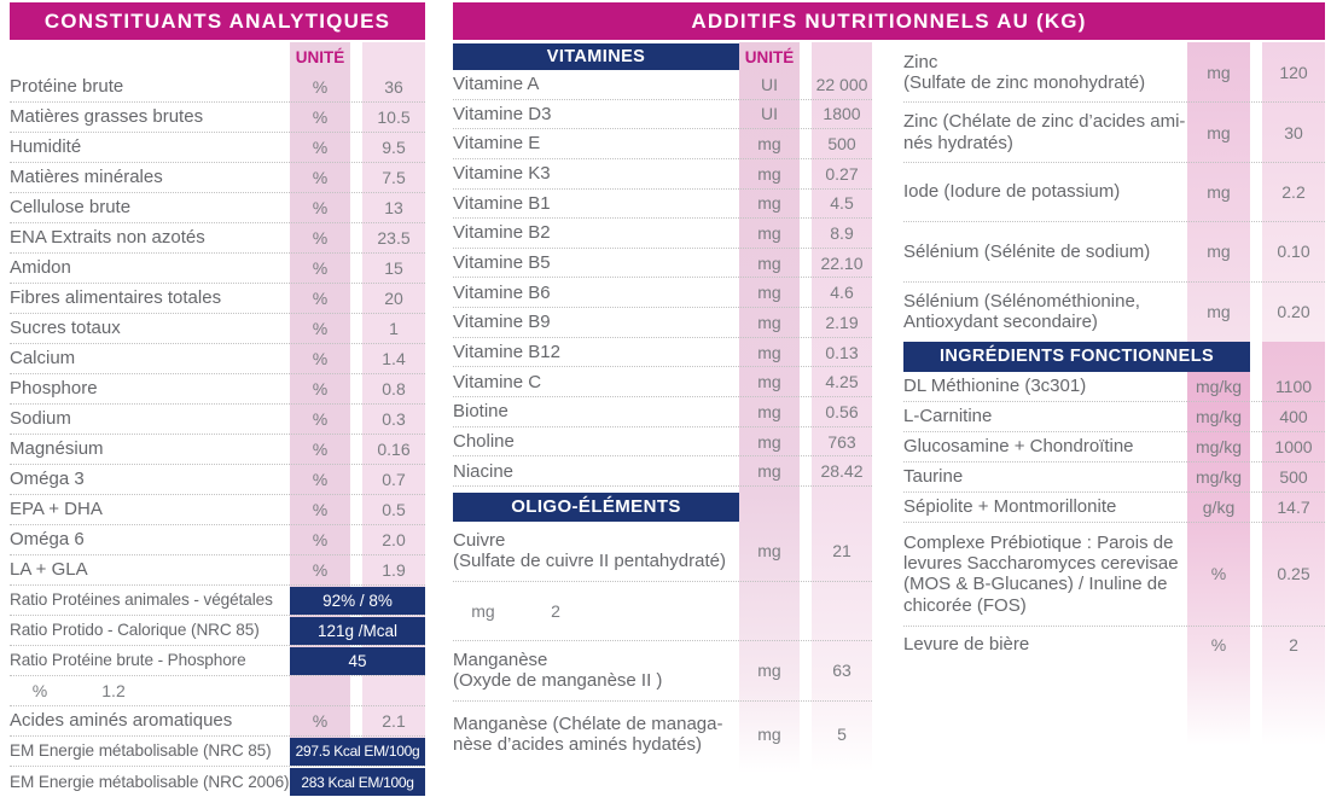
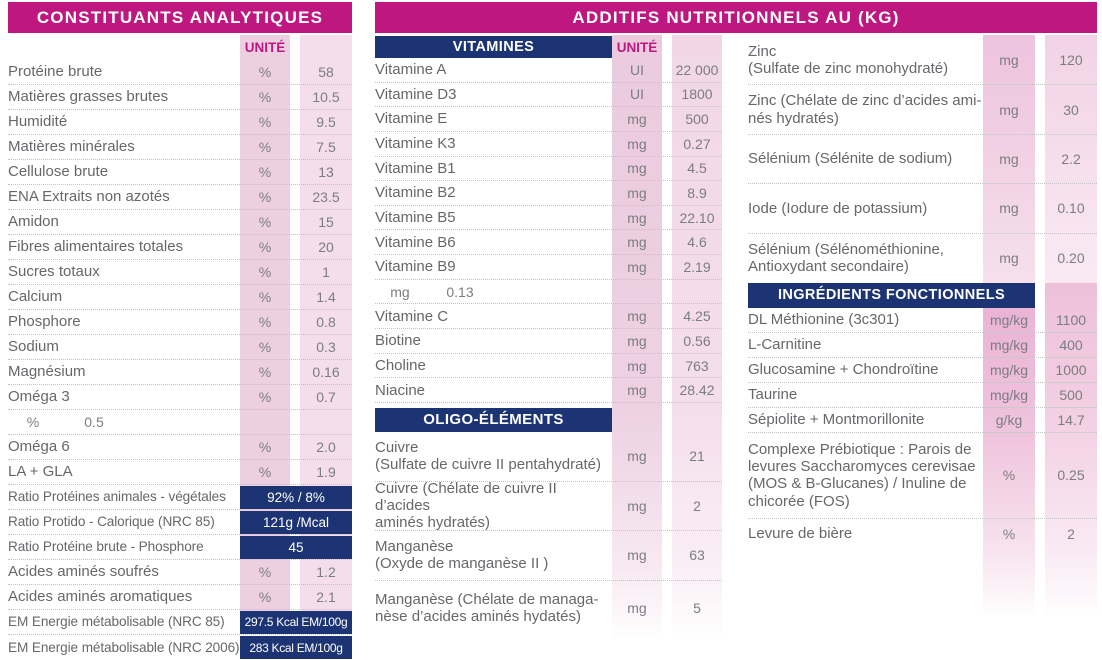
  CONSTITUANTS ANALYTIQUES
  UNITÉ
  Protéine brute
  %
- 36
+ 58
  Matières grasses brutes
  %
  10.5
  Humidité
  %
  9.5
  Matières minérales
  %
  7.5
  Cellulose brute
  %
  13
  ENA Extraits non azotés
  %
  23.5
  Amidon
  %
  15
  Fibres alimentaires totales
  %
  20
  Sucres totaux
  %
  1
  Calcium
  %
  1.4
  Phosphore
  %
  0.8
  Sodium
  %
  0.3
  Magnésium
  %
  0.16
  Oméga 3
  %
  0.7
- EPA + DHA
  %
  0.5
  Oméga 6
  %
  2.0
  LA + GLA
  %
  1.9
  Ratio Protéines animales - végétales
  92% / 8%
  Ratio Protido - Calorique (NRC 85)
  121g /Mcal
  Ratio Protéine brute - Phosphore
  45
+ Acides aminés soufrés
  %
  1.2
  Acides aminés aromatiques
  %
  2.1
  EM Energie métabolisable (NRC 85)
  297.5 Kcal EM/100g
  EM Energie métabolisable (NRC 2006)
  283 Kcal EM/100g
  ADDITIFS NUTRITIONNELS AU (KG)
  VITAMINES
  UNITÉ
  Vitamine A
  UI
  22 000
  Vitamine D3
  UI
  1800
  Vitamine E
  mg
  500
  Vitamine K3
  mg
  0.27
  Vitamine B1
  mg
  4.5
  Vitamine B2
  mg
  8.9
  Vitamine B5
  mg
  22.10
  Vitamine B6
  mg
  4.6
  Vitamine B9
  mg
  2.19
- Vitamine B12
  mg
  0.13
  Vitamine C
  mg
  4.25
  Biotine
  mg
  0.56
  Choline
  mg
  763
  Niacine
  mg
  28.42
  OLIGO-ÉLÉMENTS
  Cuivre
  (Sulfate de cuivre II pentahydraté)
  mg
  21
+ Cuivre (Chélate de cuivre II d’acides
+ aminés hydratés)
  mg
  2
  Manganèse
  (Oxyde de manganèse II )
  mg
  63
  Manganèse (Chélate de managa-
  nèse d’acides aminés hydatés)
  mg
  5
  Zinc
  (Sulfate de zinc monohydraté)
  mg
  120
  Zinc (Chélate de zinc d’acides ami-
  nés hydratés)
  mg
  30
- Iode (Iodure de potassium)
+ Sélénium (Sélénite de sodium)
  mg
  2.2
- Sélénium (Sélénite de sodium)
+ Iode (Iodure de potassium)
  mg
  0.10
  Sélénium (Sélénométhionine,
  Antioxydant secondaire)
  mg
  0.20
  INGRÉDIENTS FONCTIONNELS
  DL Méthionine (3c301)
  mg/kg
  1100
  L-Carnitine
  mg/kg
  400
  Glucosamine + Chondroïtine
  mg/kg
  1000
  Taurine
  mg/kg
  500
  Sépiolite + Montmorillonite
  g/kg
  14.7
  Complexe Prébiotique : Parois de
  levures Saccharomyces cerevisae
  (MOS & B-Glucanes) / Inuline de
  chicorée (FOS)
  %
  0.25
  Levure de bière
  %
  2
